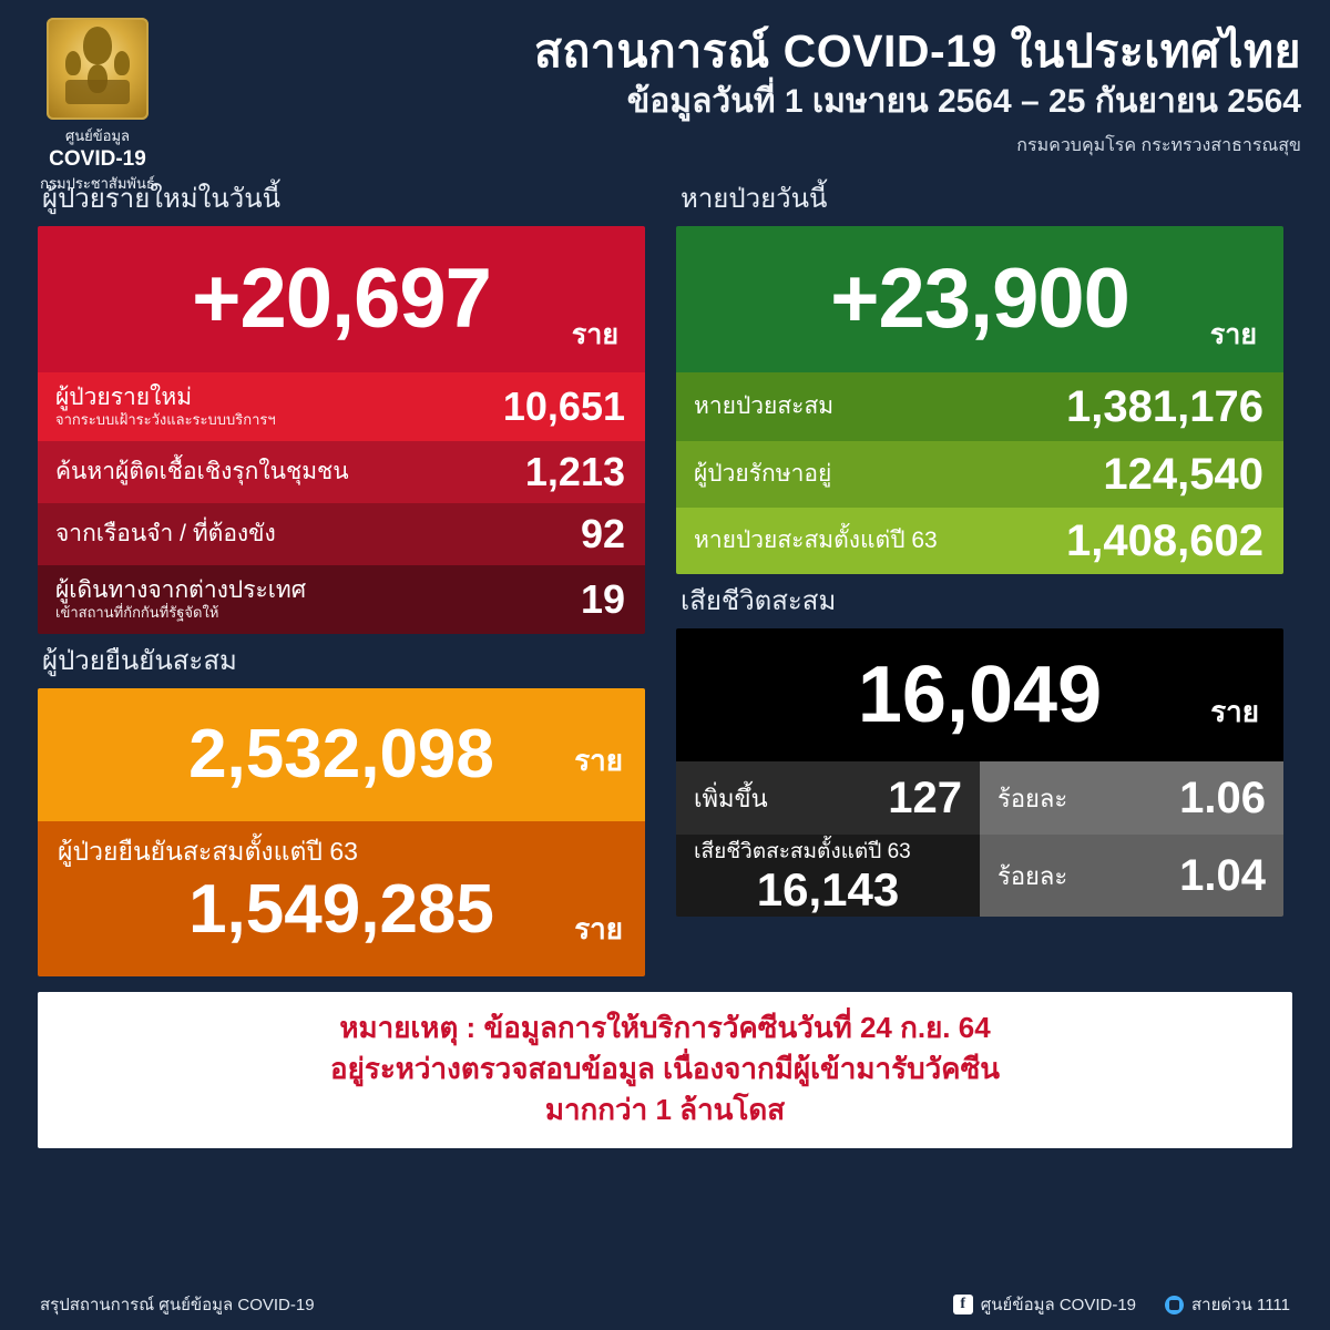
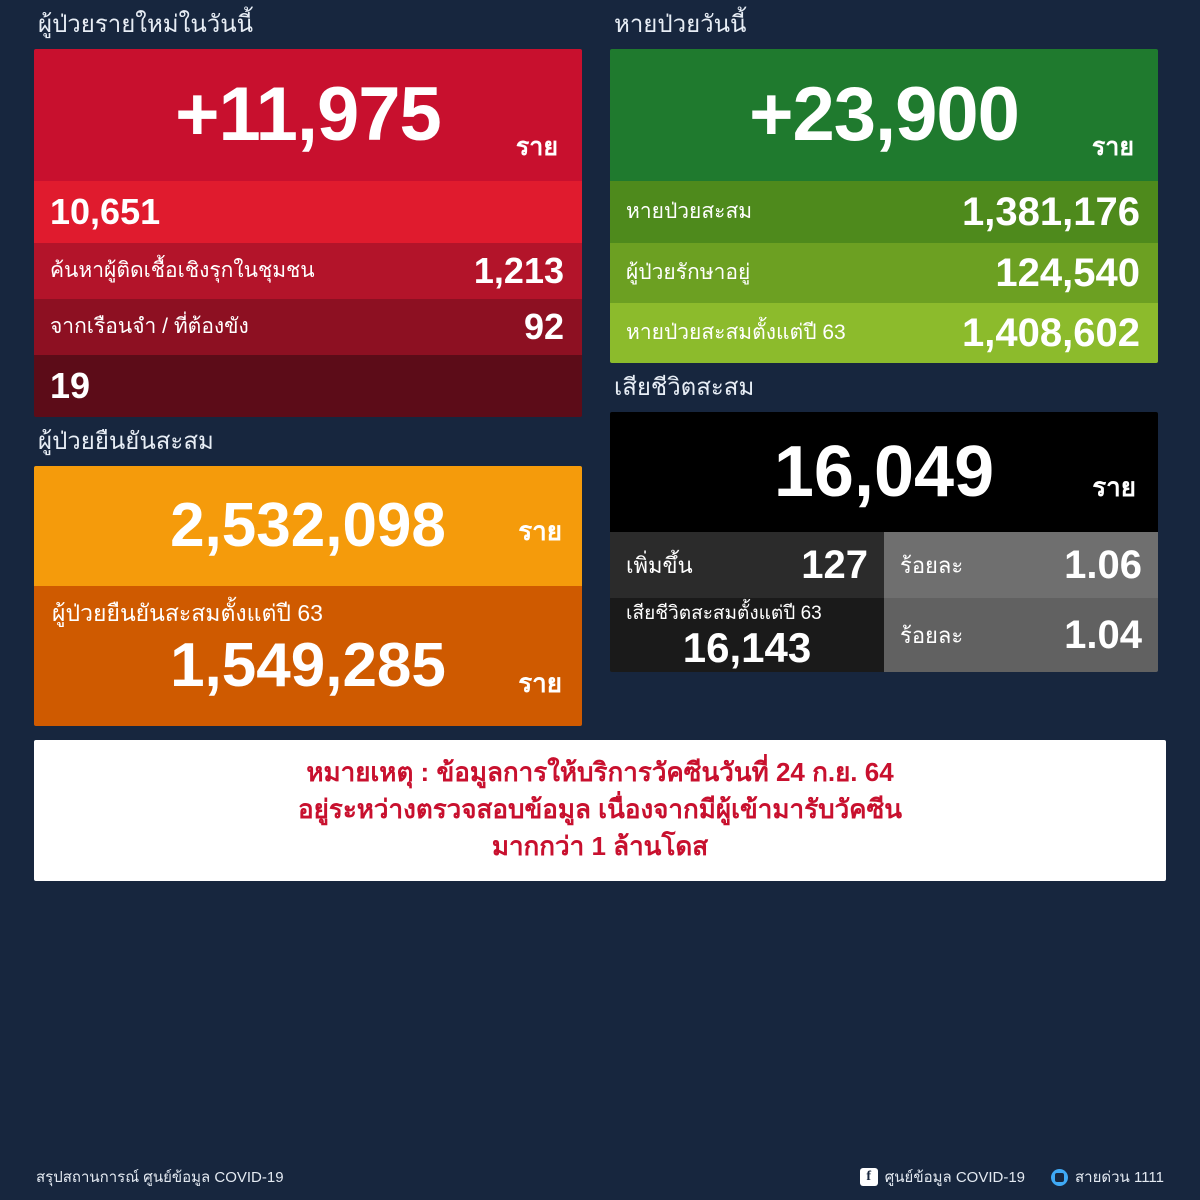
- ศูนย์ข้อมูล
- COVID-19
- กรมประชาสัมพันธ์
- สถานการณ์ COVID-19 ในประเทศไทย
- ข้อมูลวันที่ 1 เมษายน 2564 – 25 กันยายน 2564
- กรมควบคุมโรค กระทรวงสาธารณสุข
  ผู้ป่วยรายใหม่ในวันนี้
- +20,697
+ +11,975
  ราย
- ผู้ป่วยรายใหม่
- จากระบบเฝ้าระวังและระบบบริการฯ
  10,651
  ค้นหาผู้ติดเชื้อเชิงรุกในชุมชน
  1,213
  จากเรือนจำ / ที่ต้องขัง
  92
- ผู้เดินทางจากต่างประเทศ
- เข้าสถานที่กักกันที่รัฐจัดให้
  19
  ผู้ป่วยยืนยันสะสม
  2,532,098
  ราย
  ผู้ป่วยยืนยันสะสมตั้งแต่ปี 63
  1,549,285
  ราย
  หายป่วยวันนี้
  +23,900
  ราย
  หายป่วยสะสม
  1,381,176
  ผู้ป่วยรักษาอยู่
  124,540
  หายป่วยสะสมตั้งแต่ปี 63
  1,408,602
  เสียชีวิตสะสม
  16,049
  ราย
  เพิ่มขึ้น
  127
  ร้อยละ
  1.06
  เสียชีวิตสะสมตั้งแต่ปี 63
  16,143
  ร้อยละ
  1.04
  หมายเหตุ : ข้อมูลการให้บริการวัคซีนวันที่ 24 ก.ย. 64
  อยู่ระหว่างตรวจสอบข้อมูล เนื่องจากมีผู้เข้ามารับวัคซีน
  มากกว่า 1 ล้านโดส
  สรุปสถานการณ์ ศูนย์ข้อมูล COVID-19
  f
  ศูนย์ข้อมูล COVID-19
  สายด่วน 1111
